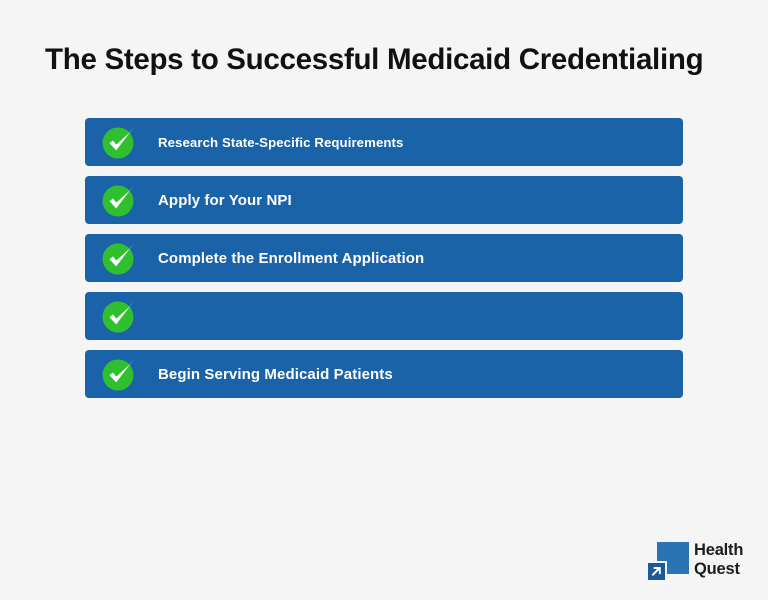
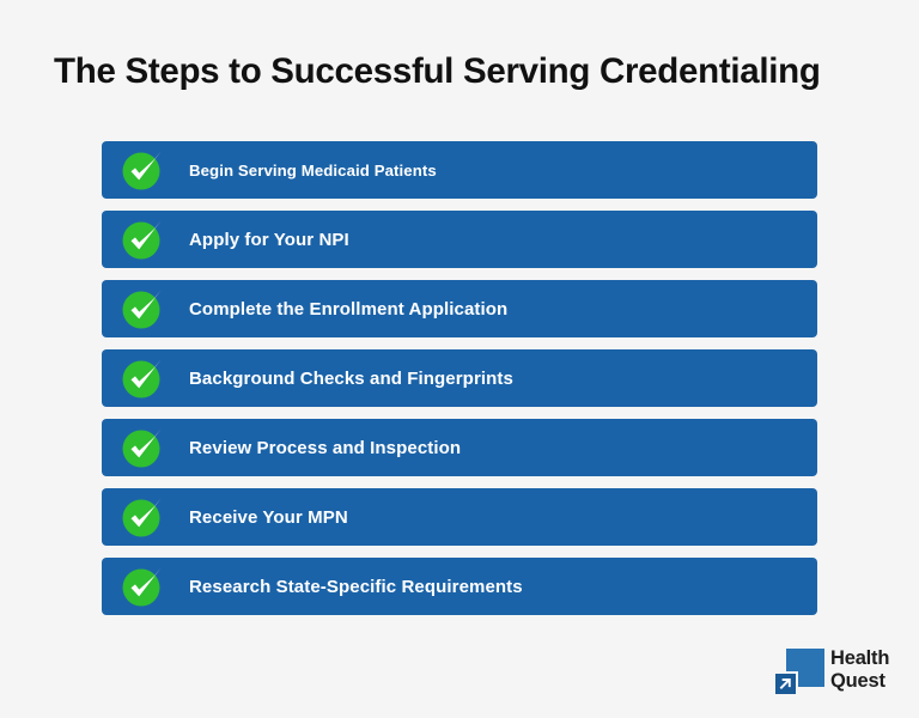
- The Steps to Successful Medicaid Credentialing
+ The Steps to Successful Serving Credentialing
- Research State-Specific Requirements
+ Begin Serving Medicaid Patients
  Apply for Your NPI
  Complete the Enrollment Application
+ Background Checks and Fingerprints
+ Review Process and Inspection
+ Receive Your MPN
- Begin Serving Medicaid Patients
+ Research State-Specific Requirements
  Health
  Quest
